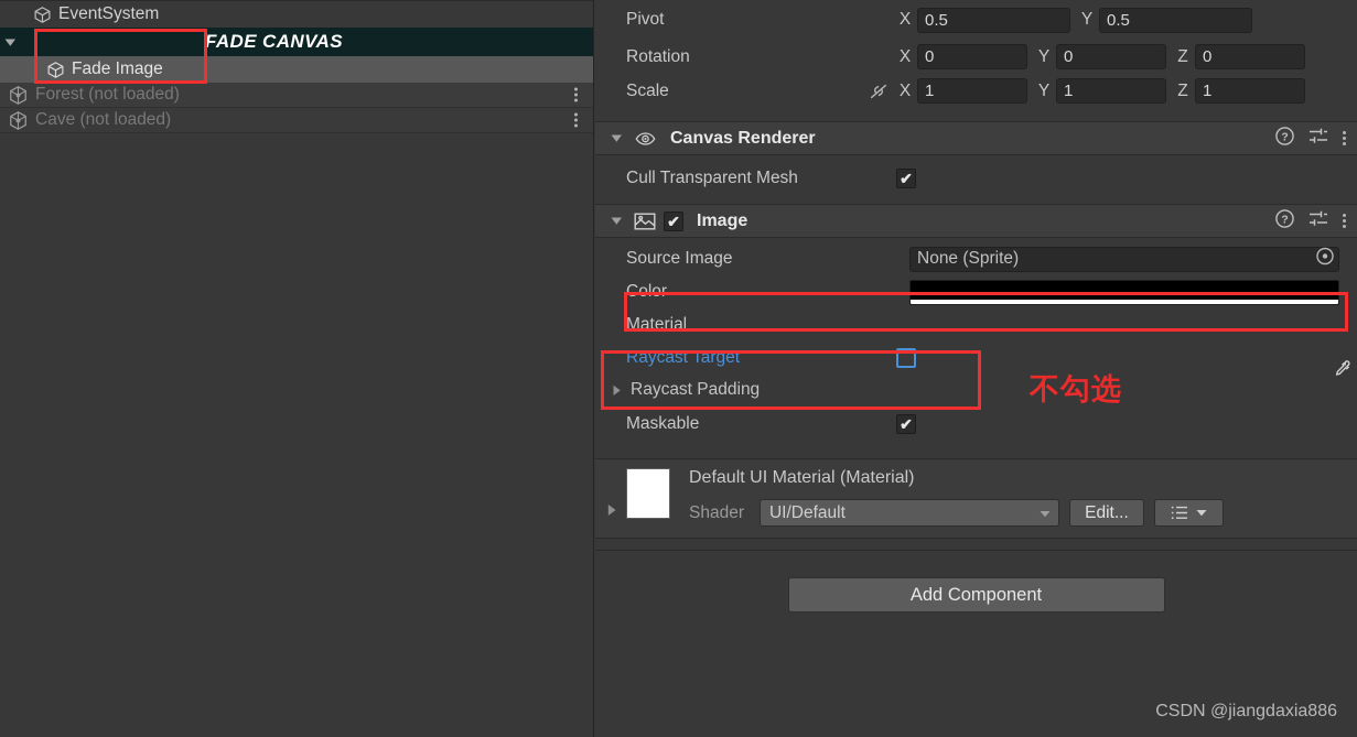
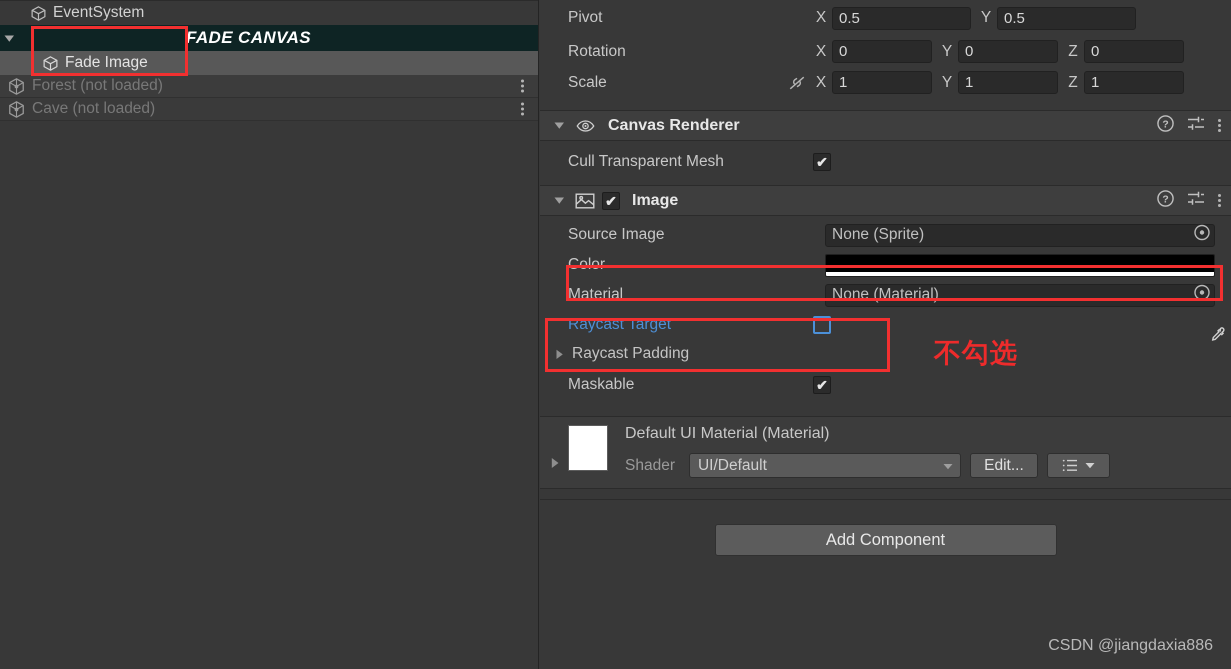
  EventSystem
  FADE CANVAS
  Fade Image
  Forest (not loaded)
  Cave (not loaded)
  Pivot
  X
  0.5
  Y
  0.5
  Rotation
  X
  0
  Y
  0
  Z
  0
  Scale
  X
  1
  Y
  1
  Z
  1
  Canvas Renderer
  ?
  Cull Transparent Mesh
  ✔
  ✔
  Image
  ?
  Source Image
  None (Sprite)
  Color
  Material
+ None (Material)
  Raycast Target
  Raycast Padding
  Maskable
  ✔
  Default UI Material (Material)
  Shader
  UI/Default
  Edit...
  Add Component
  CSDN @jiangdaxia886
  不勾选
